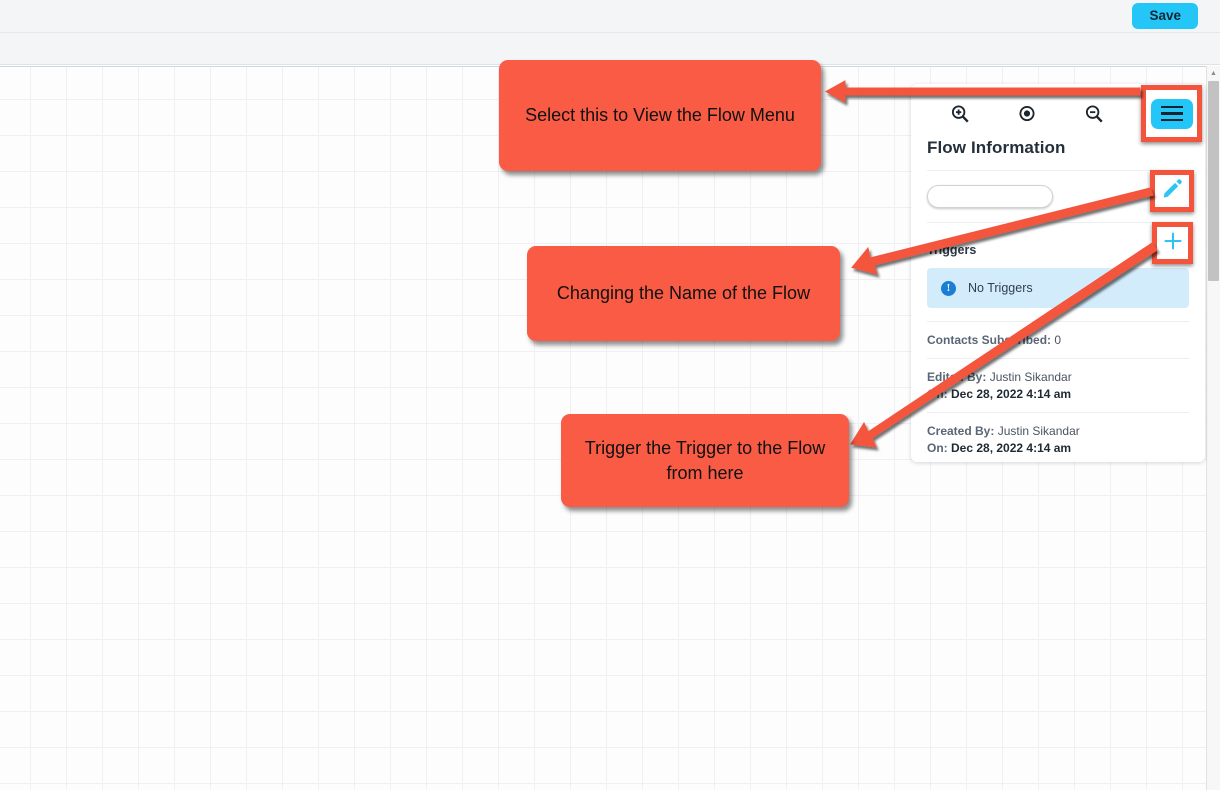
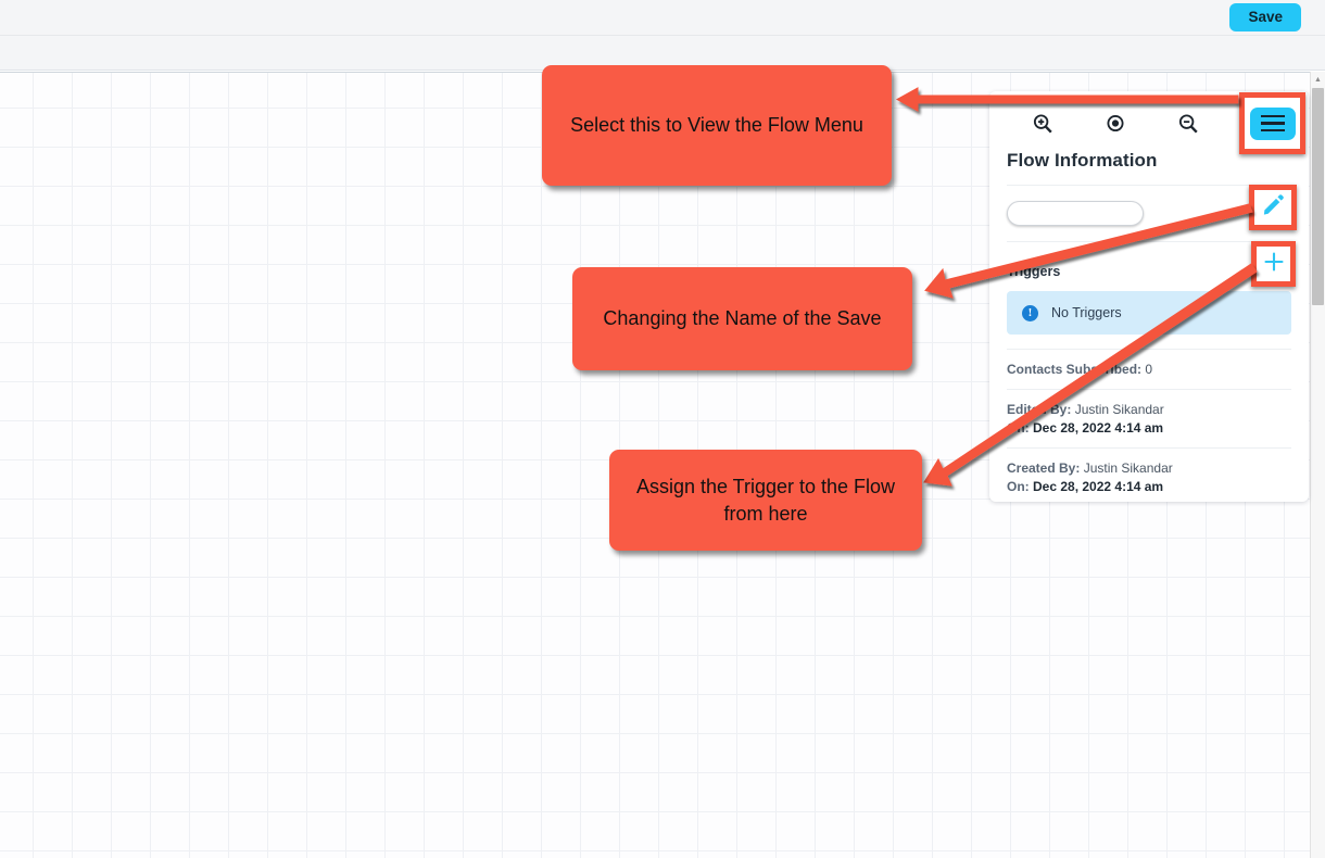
  Save
  Flow Information
  riggers
  !
  No Triggers
  Contacts Subibed: 0
  Edit By: Justin Sikandar
  n: Dec 28, 2022 4:14 am
  Created By: Justin Sikandar
  On: Dec 28, 2022 4:14 am
  Select this to View the Flow Menu
- Changing the Name of the Flow
+ Changing the Name of the Save
- Trigger the Trigger to the Flow from here
+ Assign the Trigger to the Flow from here
